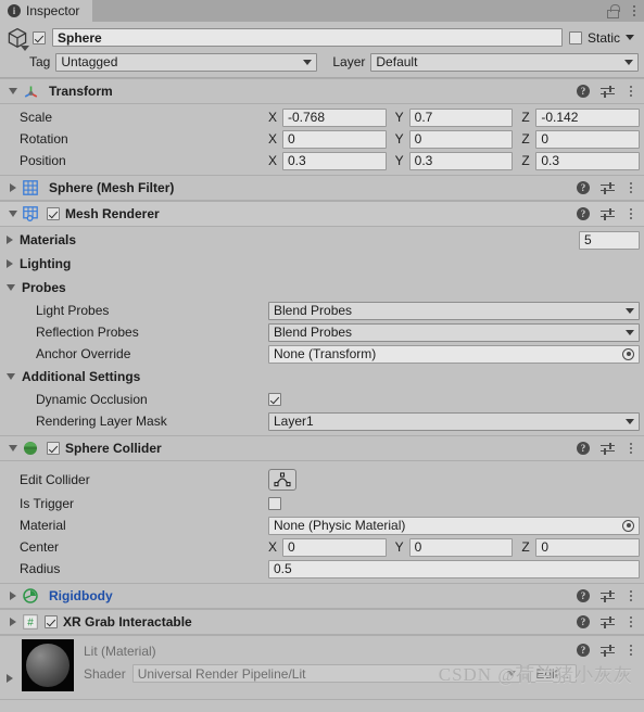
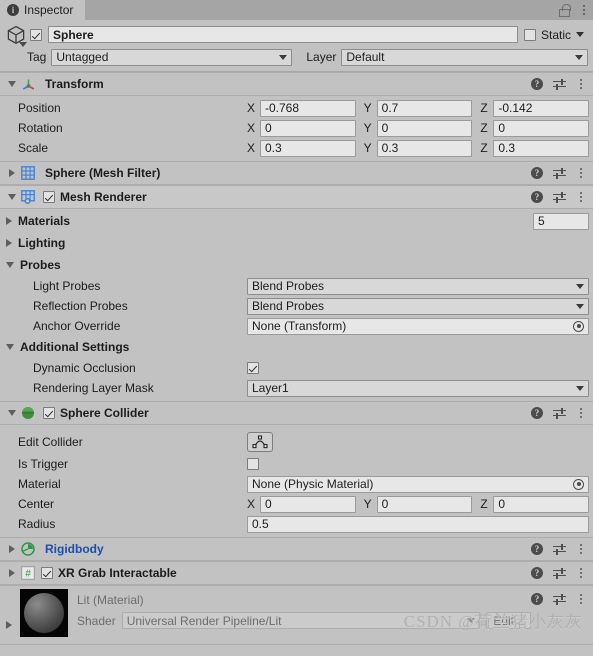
  i
  Inspector
  Sphere
  Static
  Tag
  Untagged
  Layer
  Default
  Transform
  ?
- Scale
+ Position
  X
  -0.768
  Y
  0.7
  Z
  -0.142
  Rotation
  X
  0
  Y
  0
  Z
  0
- Position
+ Scale
  X
  0.3
  Y
  0.3
  Z
  0.3
  Sphere (Mesh Filter)
  ?
  Mesh Renderer
  ?
  Materials
  5
  Lighting
  Probes
  Light Probes
  Blend Probes
  Reflection Probes
  Blend Probes
  Anchor Override
  None (Transform)
  Additional Settings
  Dynamic Occlusion
  Rendering Layer Mask
  Layer1
  Sphere Collider
  ?
  Edit Collider
  Is Trigger
  Material
  None (Physic Material)
  Center
  X
  0
  Y
  0
  Z
  0
  Radius
  0.5
  Rigidbody
  ?
  #
  XR Grab Interactable
  ?
  Lit (Material)
  Shader
  Universal Render Pipeline/Lit
  Edit...
  ?
  CSDN @荷兰猪小灰灰
